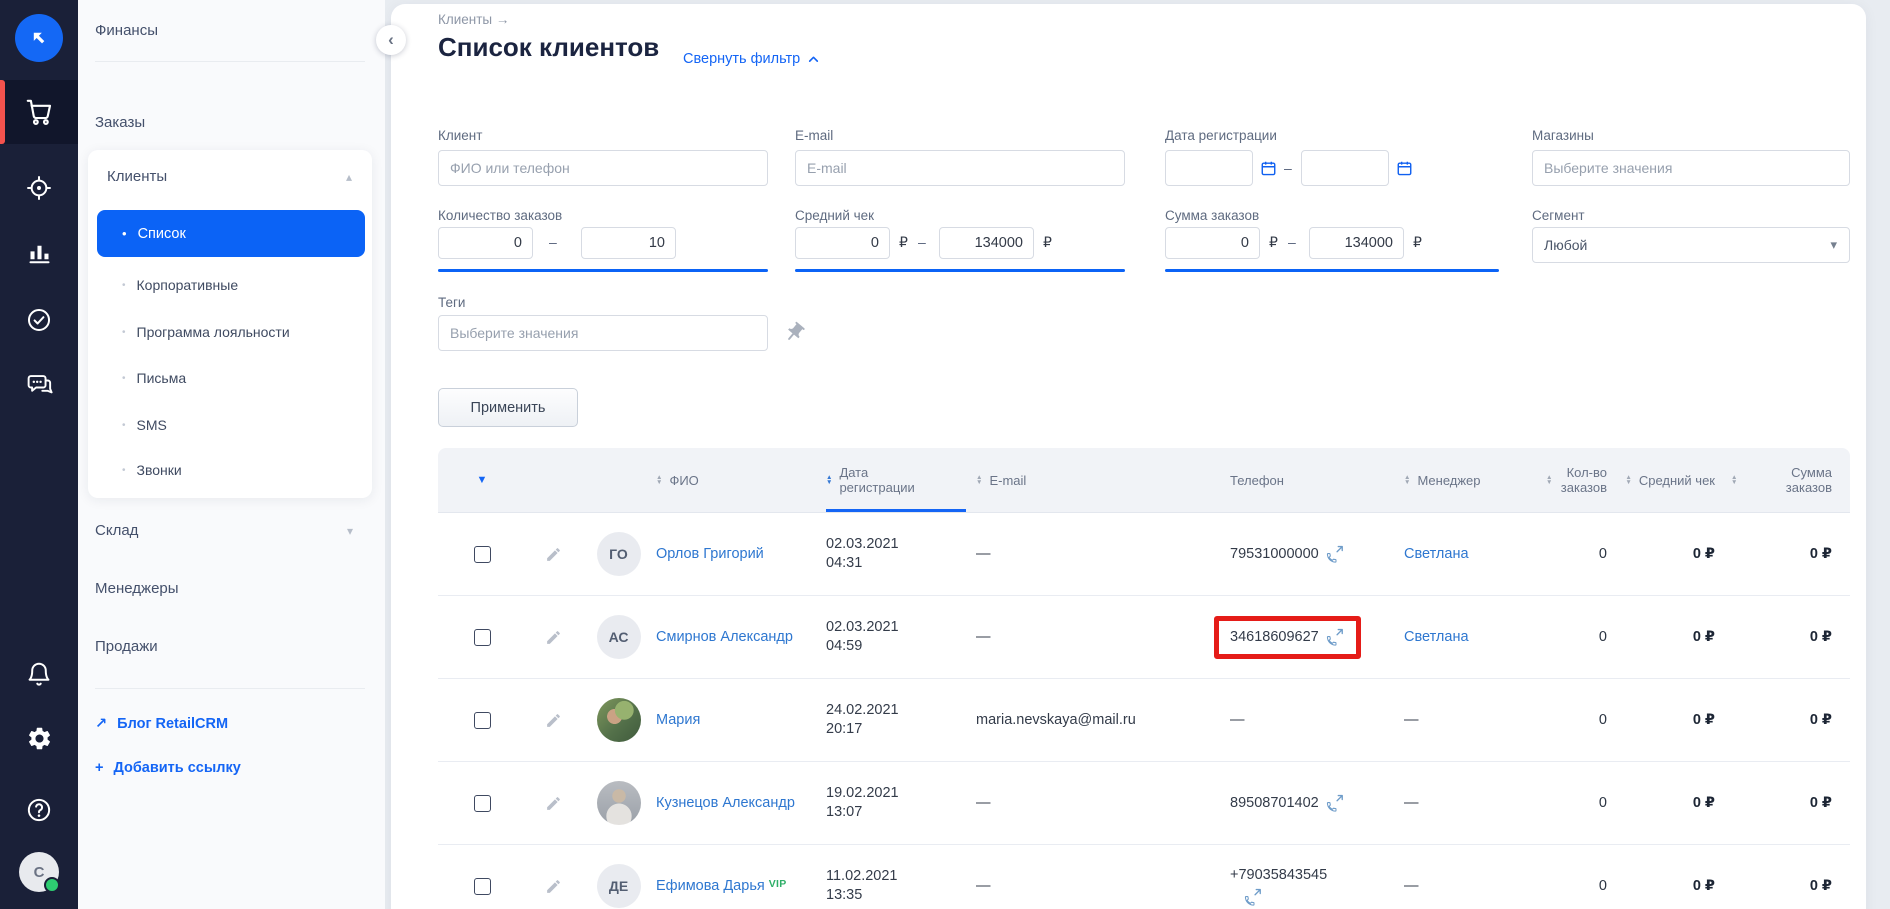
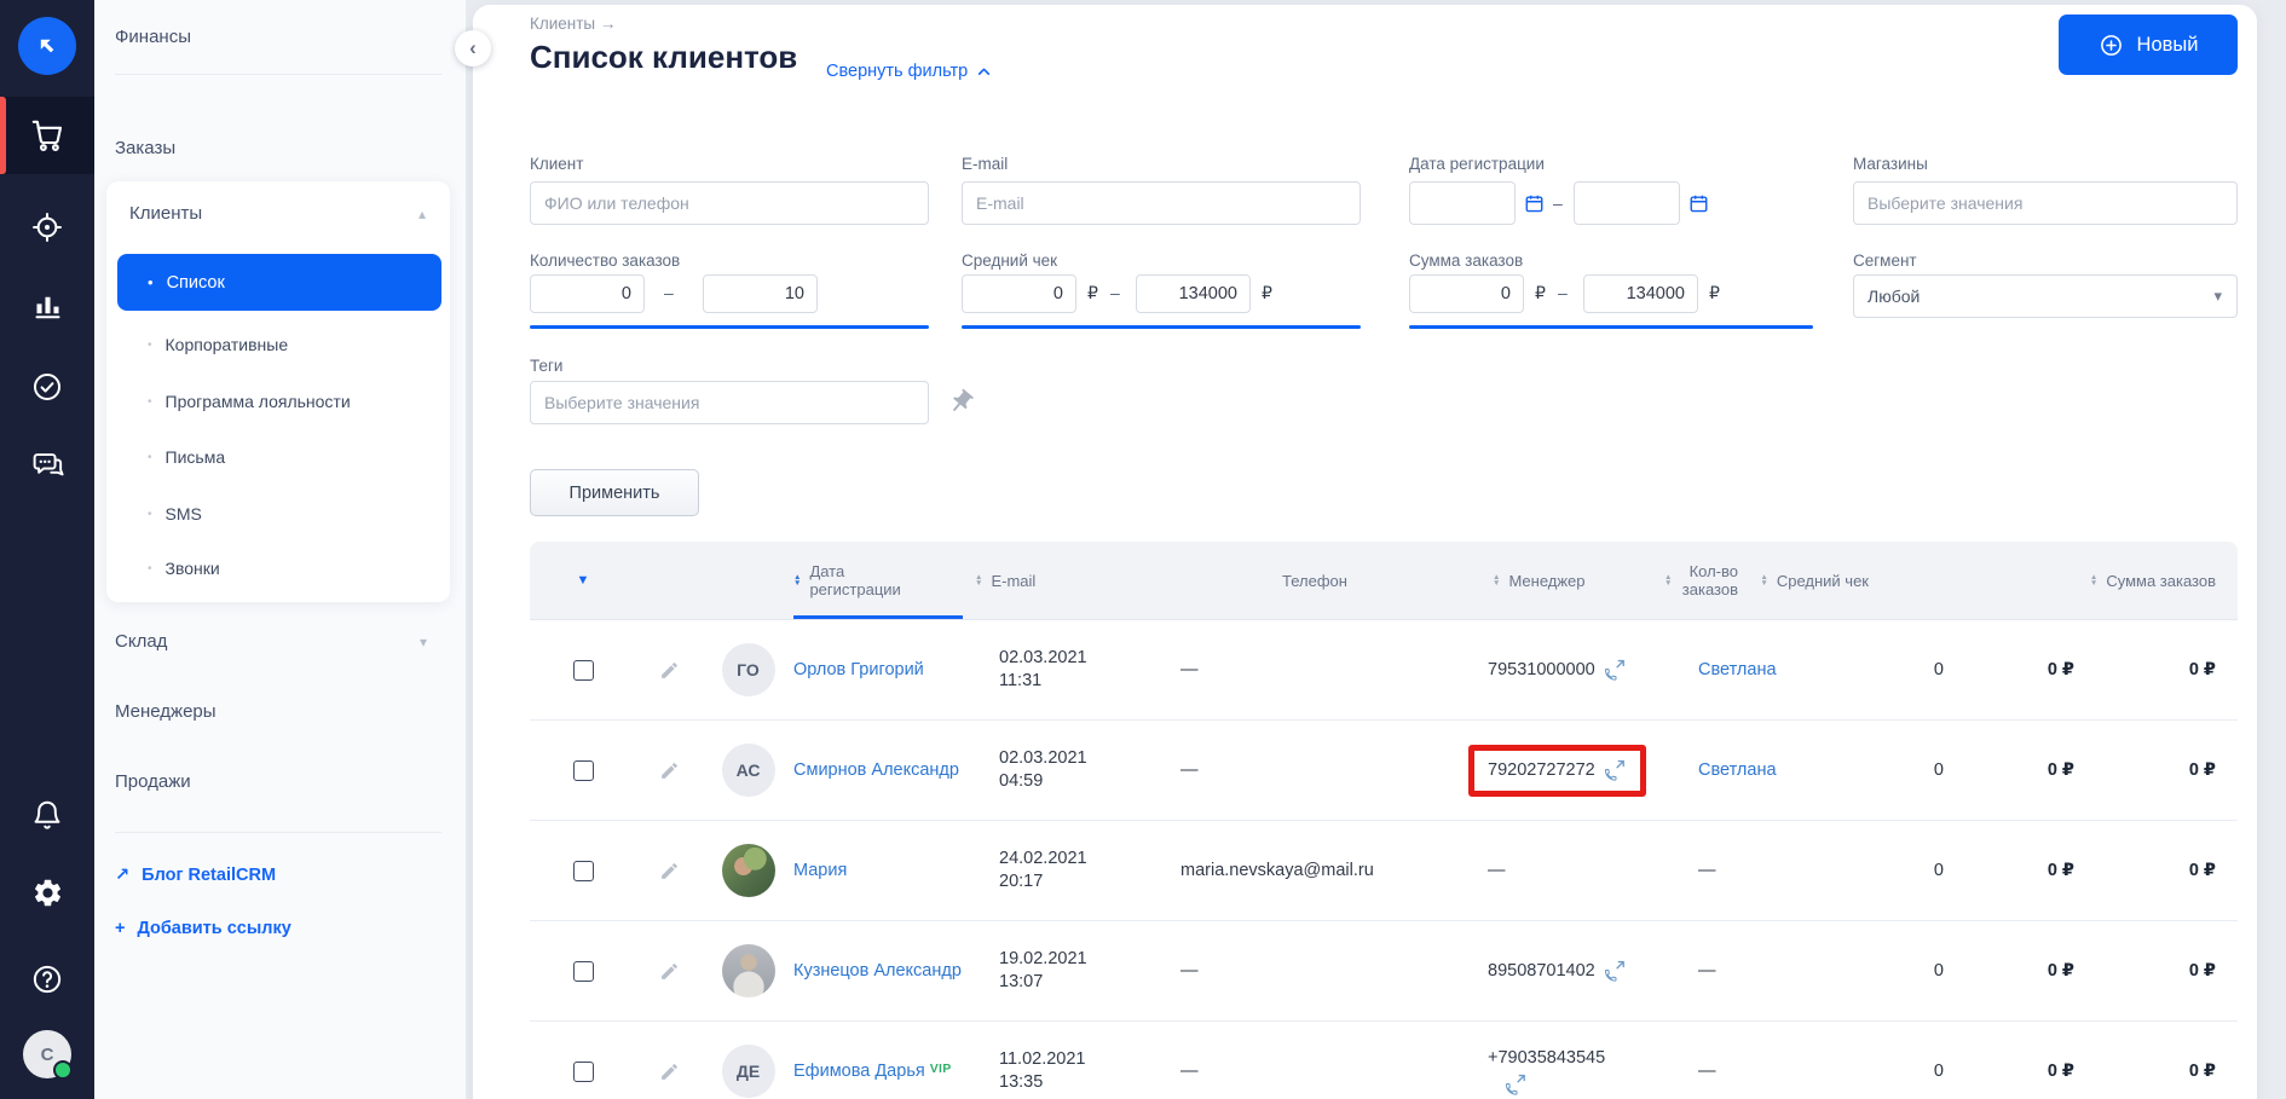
  C
  Финансы
  Заказы
  Клиенты
  ▴
  •
  Список
  •
  Корпоративные
  •
  Программа лояльности
  •
  Письма
  •
  SMS
  •
  Звонки
  Склад
  ▾
  Менеджеры
  Продажи
  ↗
  Блог RetailCRM
  +
  Добавить ссылку
  ‹
  Клиенты →
  Список клиентов
  Свернуть фильтр
+ Новый
  Клиент
  ФИО или телефон
  E-mail
  E-mail
  Дата регистрации
  –
  Магазины
  Выберите значения
  Количество заказов
  0
  –
  10
  Средний чек
  0
  ₽
  –
  134000
  ₽
  Сумма заказов
  0
  ₽
  –
  134000
  ₽
  Сегмент
  Любой
  ▾
  Теги
  Выберите значения
  Применить
  ▼
- ФИО
  Дата регистрации
  E-mail
  Телефон
  Менеджер
  Кол-во заказов
  Средний чек
  Сумма заказов
  ГО
  Орлов Григорий
  02.03.2021
- 04:31
+ 11:31
  —
  79531000000
  Светлана
  0
  0 ₽
  0 ₽
  АС
  Смирнов Александр
  02.03.2021
  04:59
  —
- 34618609627
+ 79202727272
  Светлана
  0
  0 ₽
  0 ₽
  Мария
  24.02.2021
  20:17
  maria.nevskaya@mail.ru
  —
  —
  0
  0 ₽
  0 ₽
  Кузнецов Александр
  19.02.2021
  13:07
  —
  89508701402
  —
  0
  0 ₽
  0 ₽
  ДЕ
  Ефимова Дарья VIP
  11.02.2021
  13:35
  —
  +79035843545
  —
  0
  0 ₽
  0 ₽
